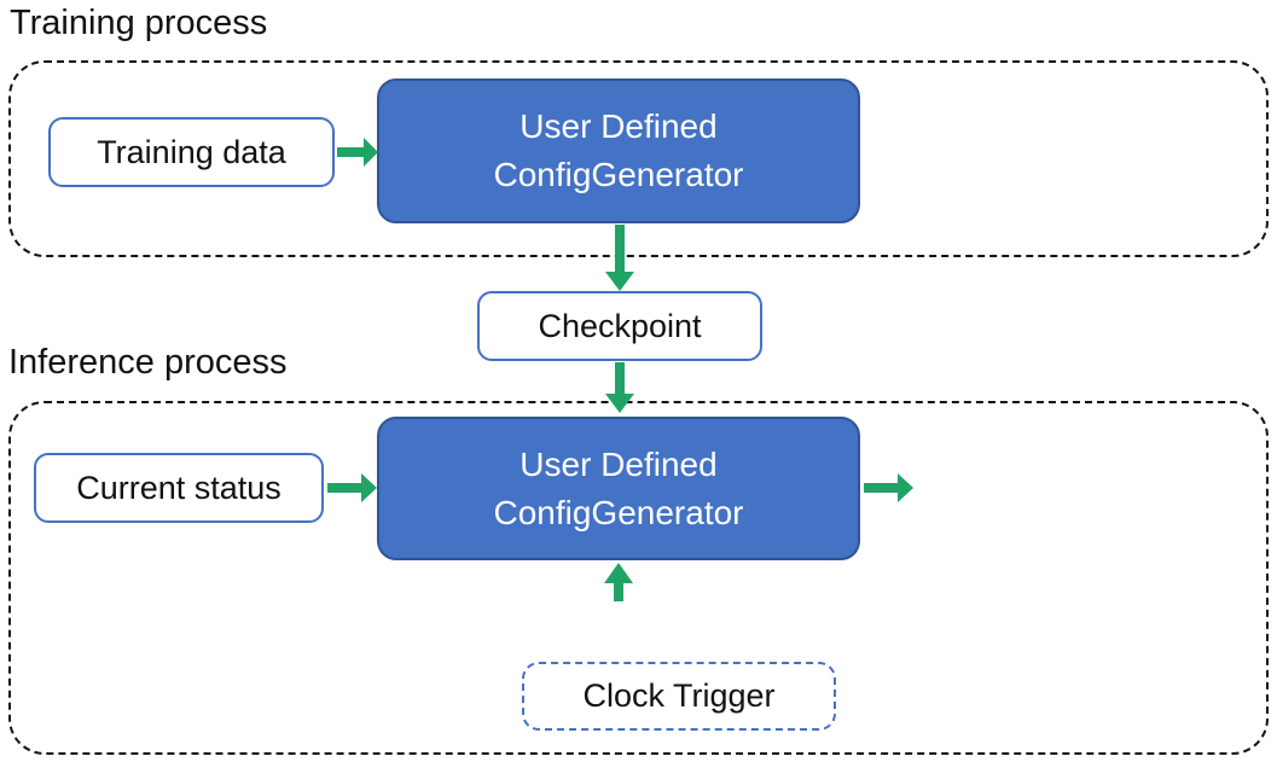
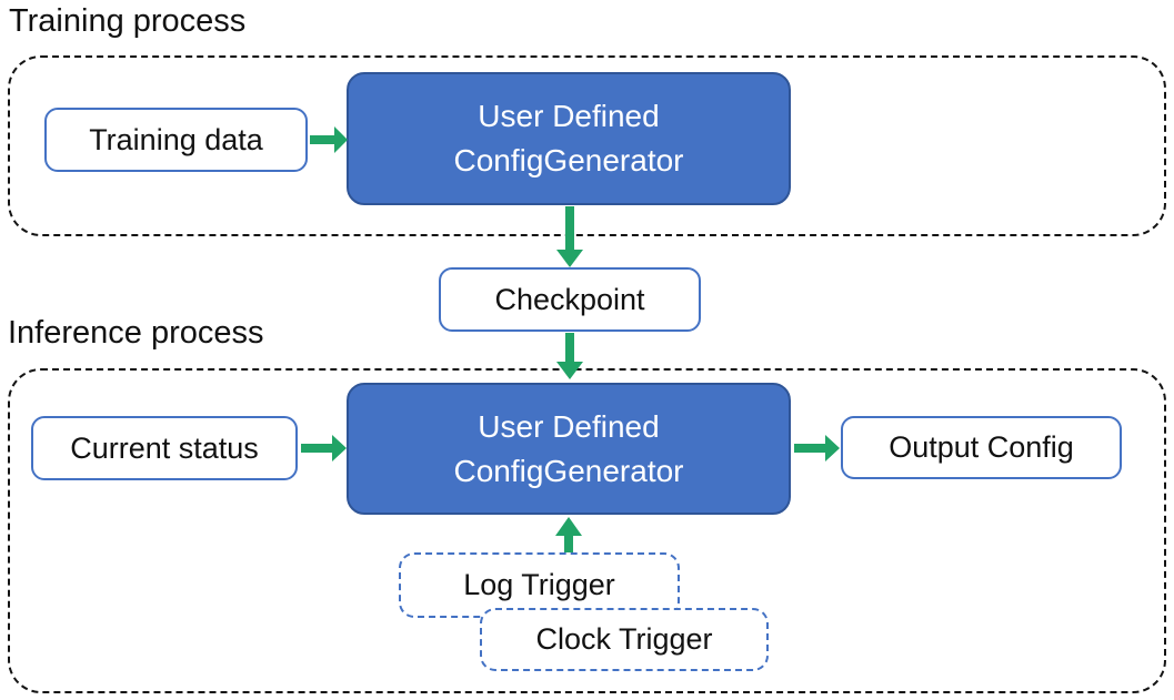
  Training process
  Training data
  User Defined
  ConfigGenerator
  Checkpoint
  Inference process
  Current status
  User Defined
  ConfigGenerator
+ Output Config
+ Log Trigger
  Clock Trigger
